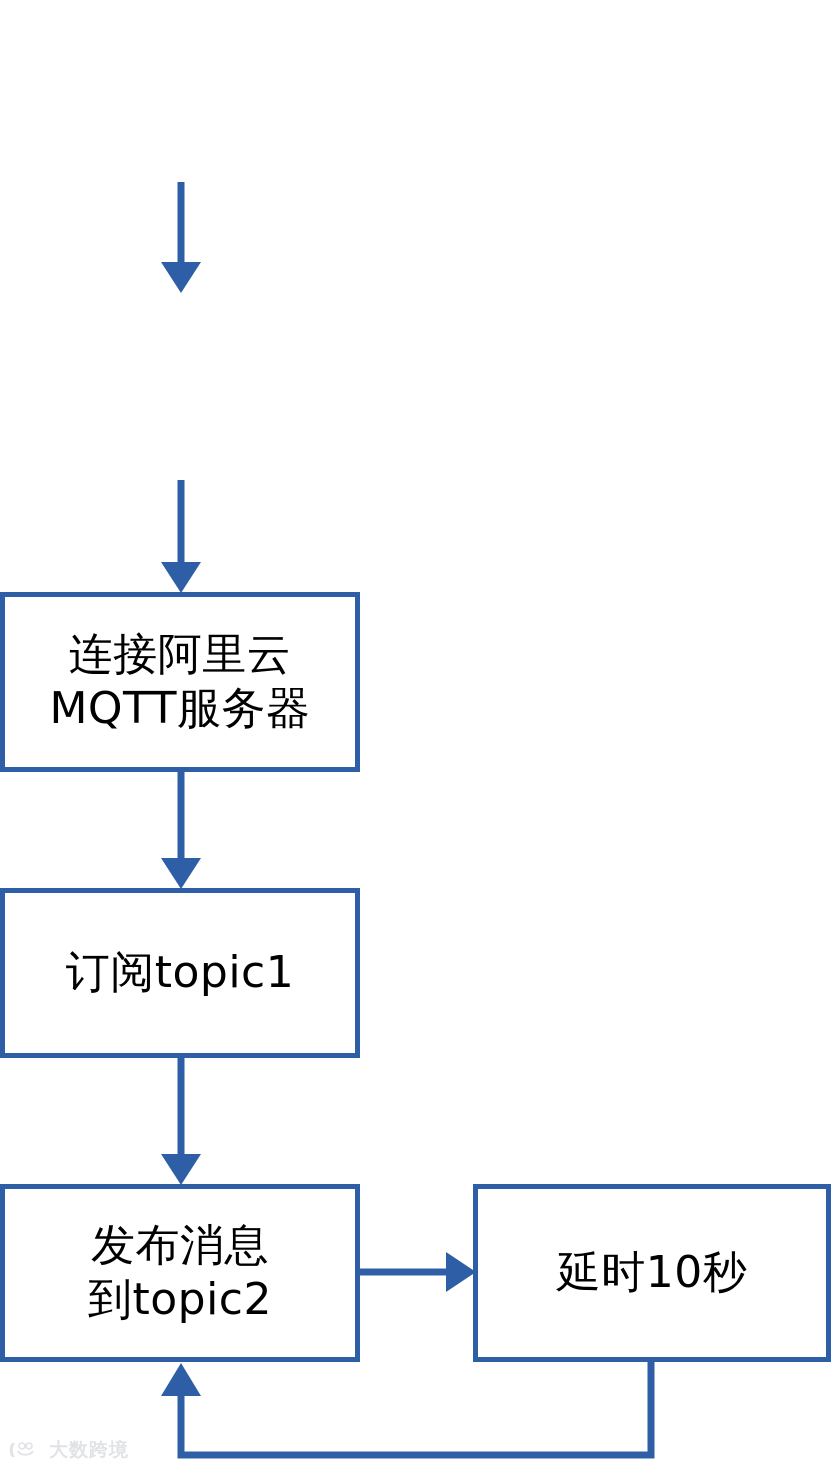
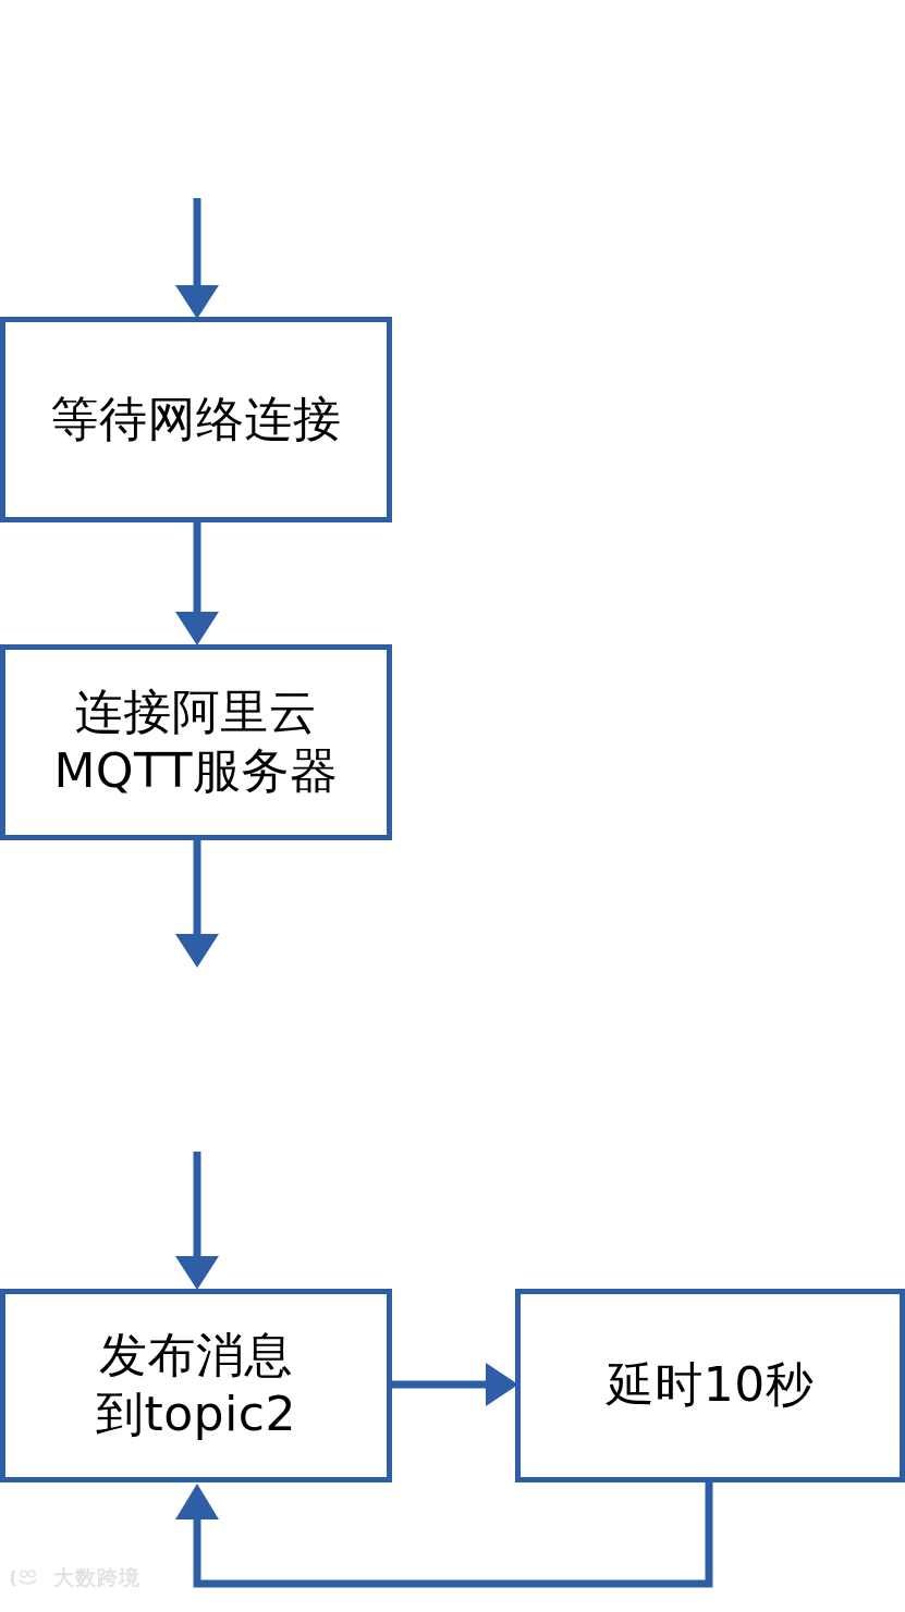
+ 等待网络连接
  连接阿里云
  MQTT服务器
- 订阅topic1
  发布消息
  到topic2
  延时10秒
  大数跨境
